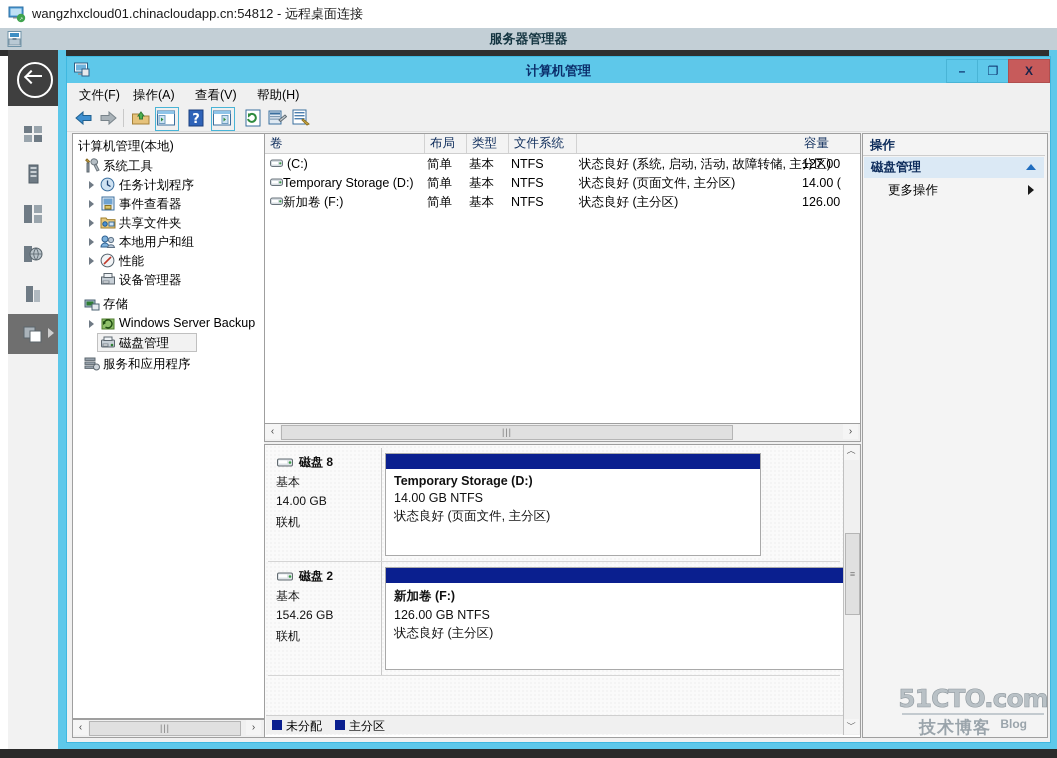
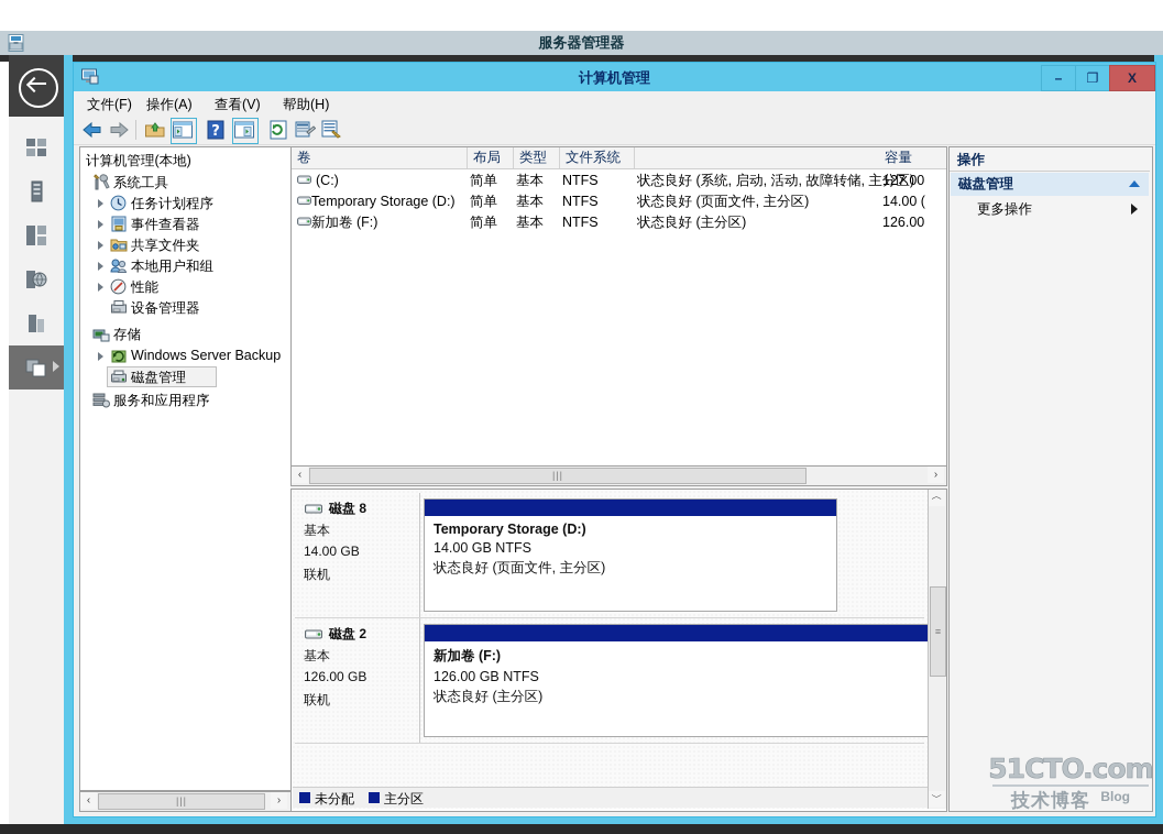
- wangzhxcloud01.chinacloudapp.cn:54812 - 远程桌面连接
  服务器管理器
  计算机管理
  –
  ❐
  X
  文件(F)
  操作(A)
  查看(V)
  帮助(H)
  ?
  计算机管理(本地)
  系统工具
  任务计划程序
  事件查看器
  共享文件夹
  本地用户和组
  性能
  设备管理器
  存储
  Windows Server Backup
  磁盘管理
  服务和应用程序
  ‹
  |||
  ›
  卷
  布局
  类型
  文件系统
  容量
  (C:)
  简单
  基本
  NTFS
  状态良好 (系统, 启动, 活动, 故障转储, 主分区)
  127.00
  Temporary Storage (D:)
  简单
  基本
  NTFS
  状态良好 (页面文件, 主分区)
  14.00 (
  新加卷 (F:)
  简单
  基本
  NTFS
  状态良好 (主分区)
  126.00
  ‹
  |||
  ›
  磁盘 8
  基本
  14.00 GB
  联机
  Temporary Storage (D:)
  14.00 GB NTFS
  状态良好 (页面文件, 主分区)
  磁盘 2
  基本
- 154.26 GB
+ 126.00 GB
  联机
  新加卷 (F:)
  126.00 GB NTFS
  状态良好 (主分区)
  未分配
  主分区
  ︿
  ≡
  ﹀
  操作
  磁盘管理
  更多操作
  51CTO.com
  技术博客 Blog
